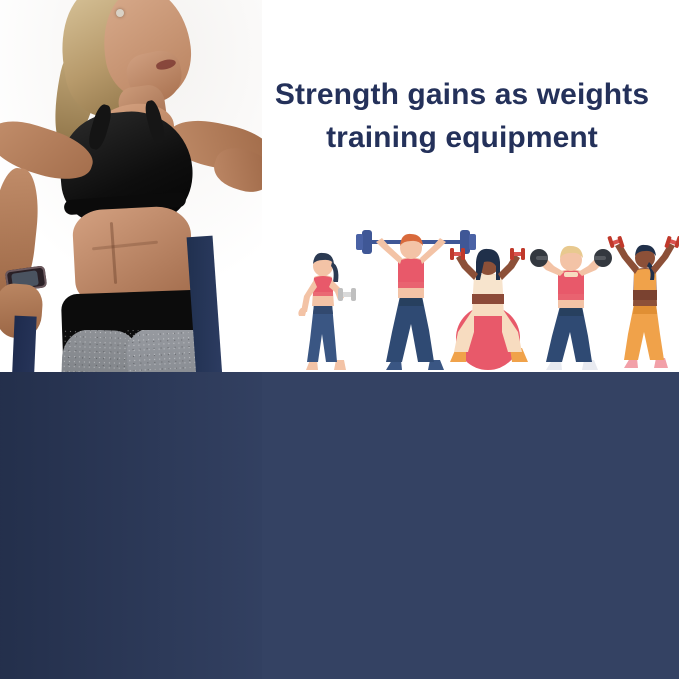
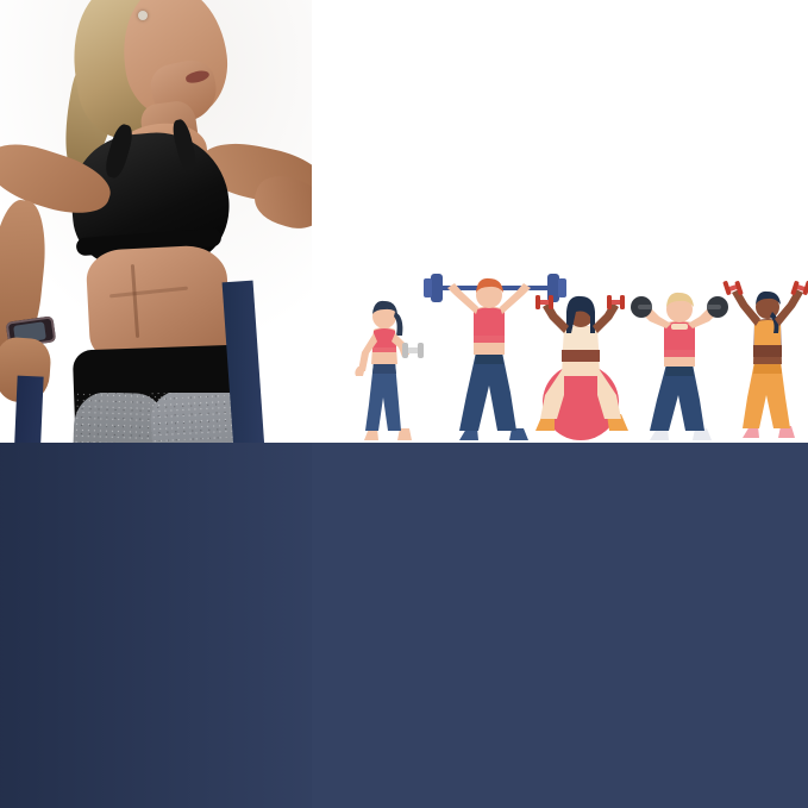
- Strength gains as weights training equipment
